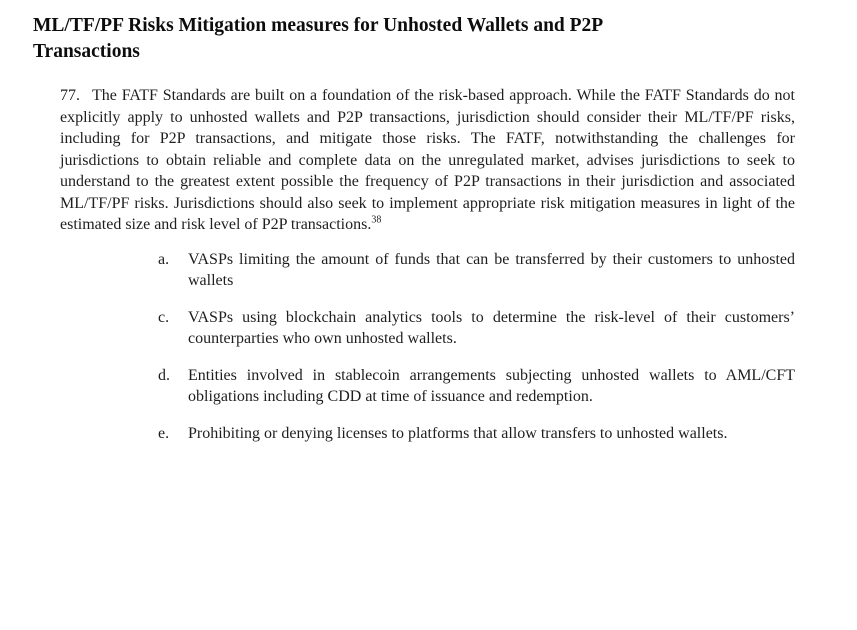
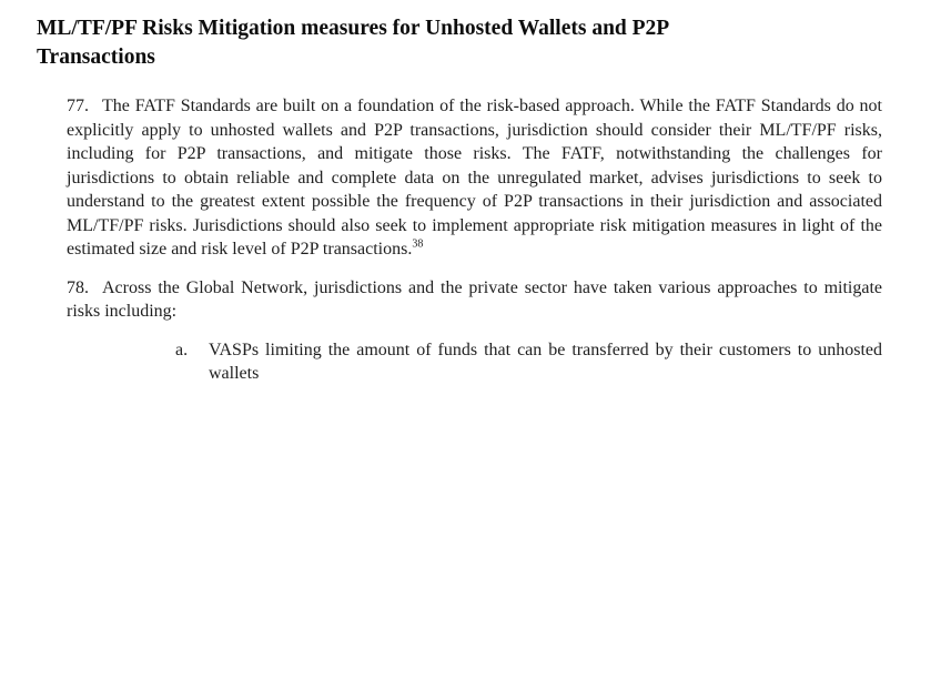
  ML/TF/PF Risks Mitigation measures for Unhosted Wallets and P2P Transactions
  77. The FATF Standards are built on a foundation of the risk-based approach. While the FATF Standards do not explicitly apply to unhosted wallets and P2P transactions, jurisdiction should consider their ML/TF/PF risks, including for P2P transactions, and mitigate those risks. The FATF, notwithstanding the challenges for jurisdictions to obtain reliable and complete data on the unregulated market, advises jurisdictions to seek to understand to the greatest extent possible the frequency of P2P transactions in their jurisdiction and associated ML/TF/PF risks. Jurisdictions should also seek to implement appropriate risk mitigation measures in light of the estimated size and risk level of P2P transactions.38
+ 78. Across the Global Network, jurisdictions and the private sector have taken various approaches to mitigate risks including:
  a.
  VASPs limiting the amount of funds that can be transferred by their customers to unhosted wallets
- c.
- VASPs using blockchain analytics tools to determine the risk-level of their customers’ counterparties who own unhosted wallets.
- d.
- Entities involved in stablecoin arrangements subjecting unhosted wallets to AML/CFT obligations including CDD at time of issuance and redemption.
- e.
- Prohibiting or denying licenses to platforms that allow transfers to unhosted wallets.
